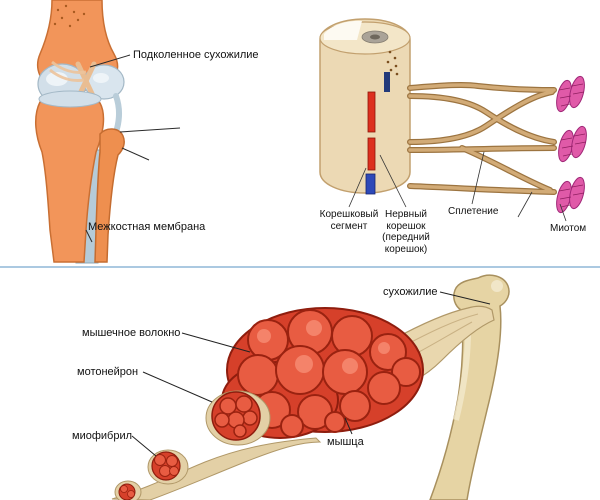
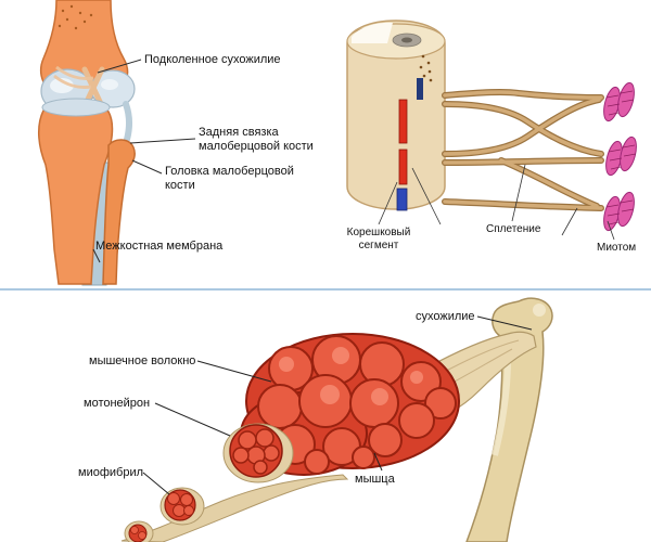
  Подколенное сухожилие
+ Задняя связка
+ малоберцовой кости
+ Головка малоберцовой
+ кости
  Межкостная мембрана
  Корешковый
  сегмент
- Нервный
- корешок
- (передний
- корешок)
  Сплетение
  Миотом
  сухожилие
  мышечное волокно
  мотонейрон
  миофибрил
  мышца
